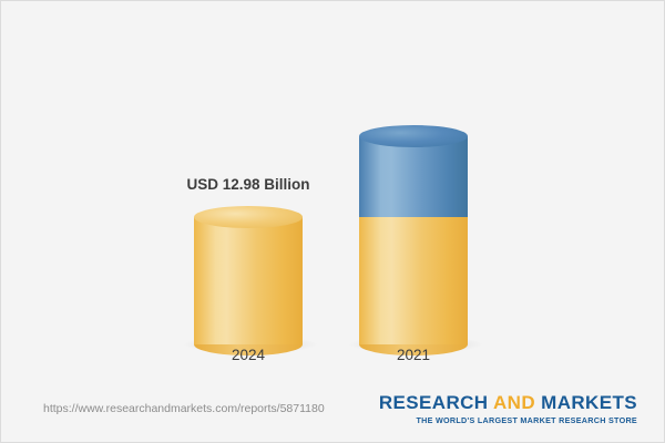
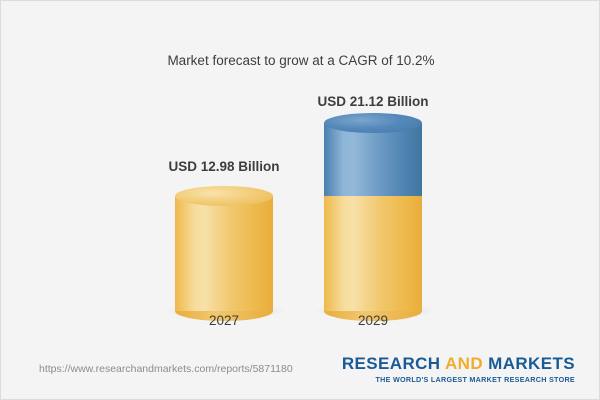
+ Market forecast to grow at a CAGR of 10.2%
  USD 12.98 Billion
+ USD 21.12 Billion
- 2024
+ 2027
- 2021
+ 2029
  https://www.researchandmarkets.com/reports/5871180
  RESEARCH AND MARKETS
  THE WORLD'S LARGEST MARKET RESEARCH STORE
